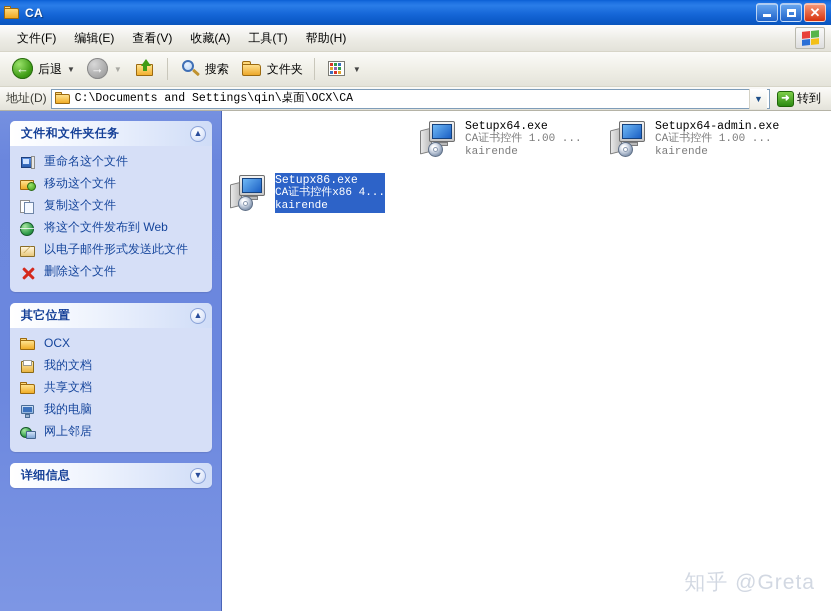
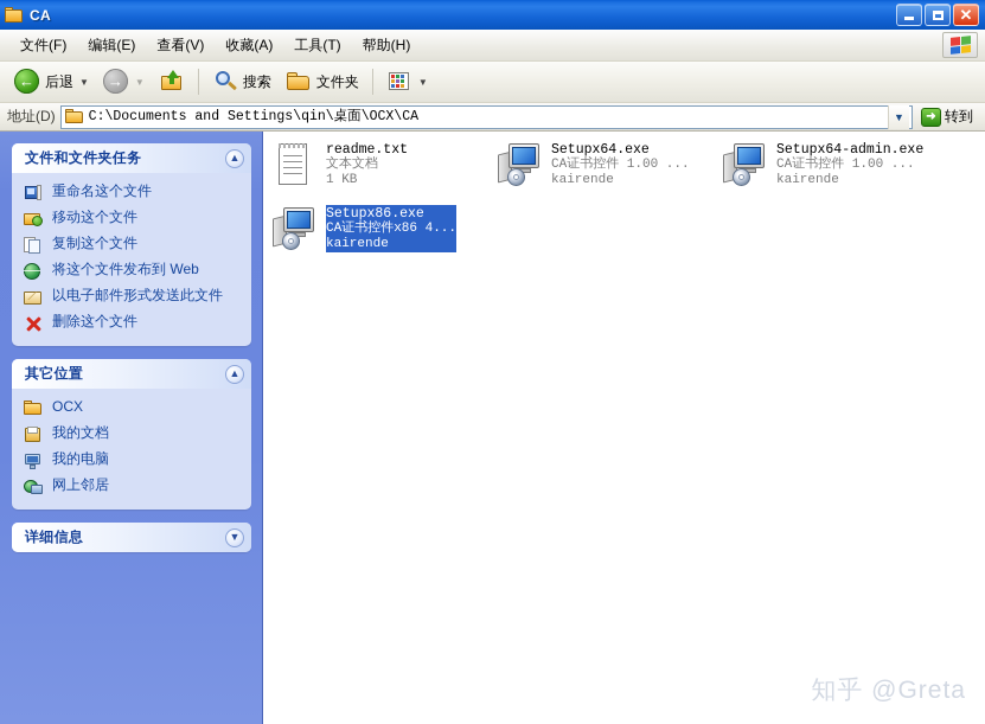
  CA
  ✕
  文件(F)
  编辑(E)
  查看(V)
  收藏(A)
  工具(T)
  帮助(H)
  ←
  后退
  ▼
  →
  ▼
  搜索
  文件夹
  ▼
  地址(D)
  C:\Documents and Settings\qin\桌面\OCX\CA
  ▼
  ➜
  转到
  文件和文件夹任务
  ▲
  重命名这个文件
  移动这个文件
  复制这个文件
  将这个文件发布到 Web
  以电子邮件形式发送此文件
  删除这个文件
  其它位置
  ▲
  OCX
  我的文档
- 共享文档
  我的电脑
  网上邻居
  详细信息
  ▼
+ readme.txt
+ 文本文档
+ 1 KB
  Setupx64.exe
  CA证书控件 1.00 ...
  kairende
  Setupx64-admin.exe
  CA证书控件 1.00 ...
  kairende
  Setupx86.exe
  CA证书控件x86 4...
  kairende
  知乎 @Greta
